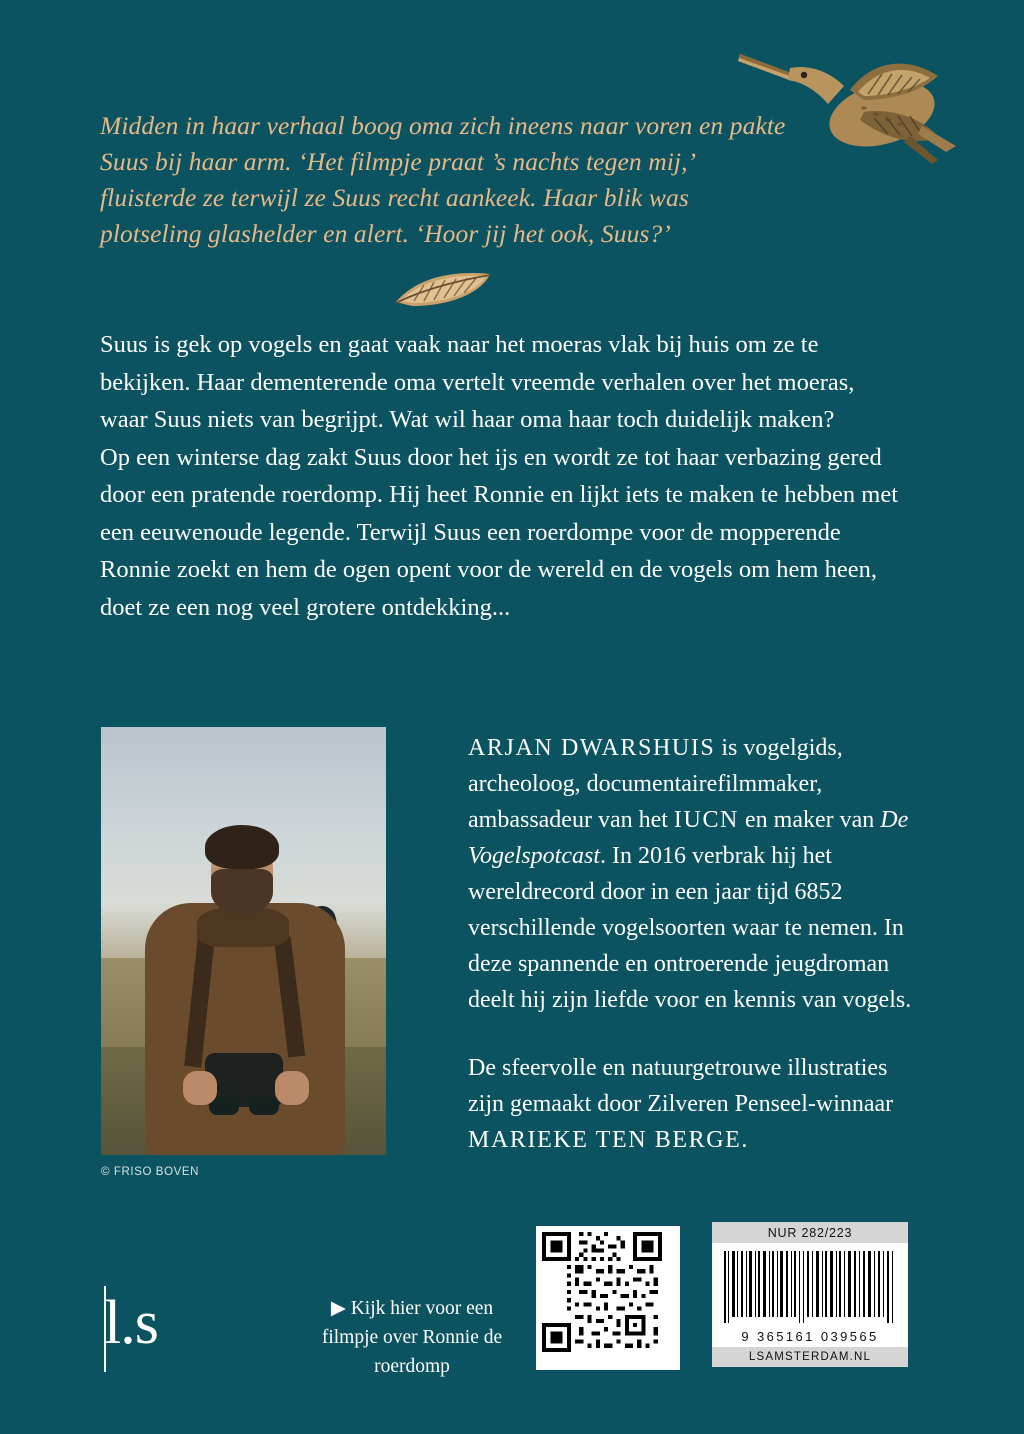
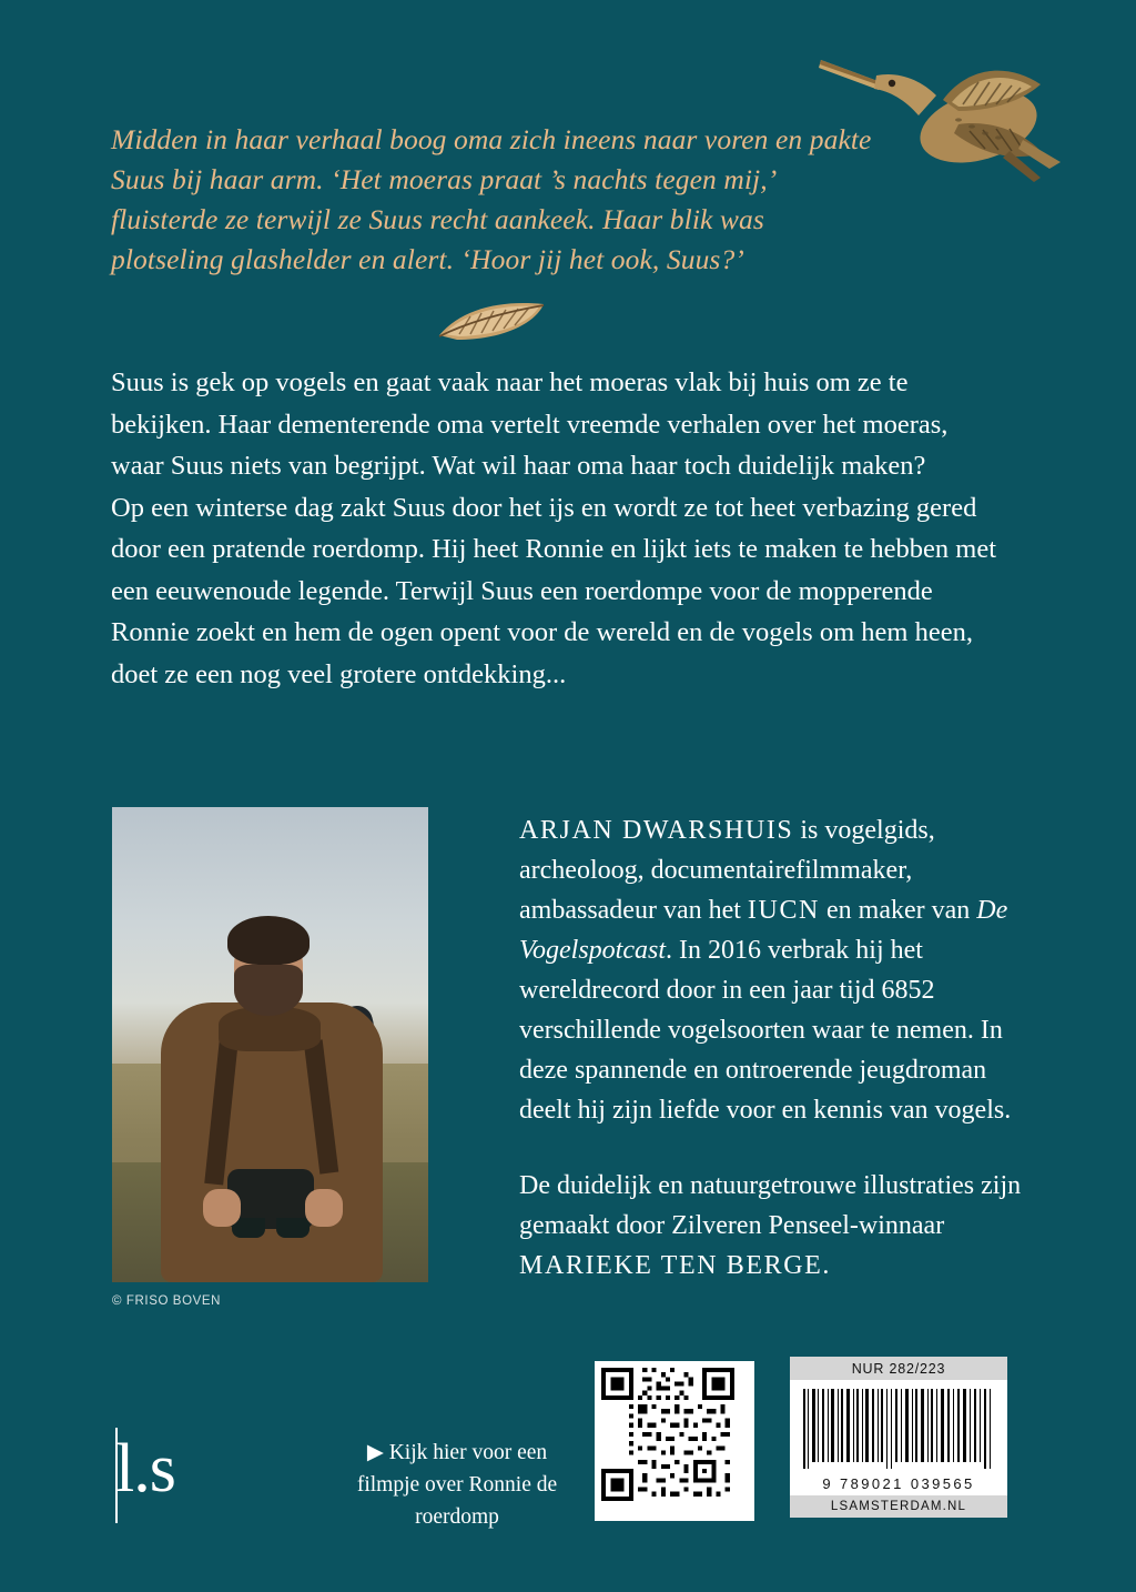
- Midden in haar verhaal boog oma zich ineens naar voren en pakte Suus bij haar arm. ‘Het filmpje praat ’s nachts tegen mij,’ fluisterde ze terwijl ze Suus recht aankeek. Haar blik was plotseling glashelder en alert. ‘Hoor jij het ook, Suus?’
+ Midden in haar verhaal boog oma zich ineens naar voren en pakte Suus bij haar arm. ‘Het moeras praat ’s nachts tegen mij,’ fluisterde ze terwijl ze Suus recht aankeek. Haar blik was plotseling glashelder en alert. ‘Hoor jij het ook, Suus?’
  Suus is gek op vogels en gaat vaak naar het moeras vlak bij huis om ze te bekijken. Haar dementerende oma vertelt vreemde verhalen over het moeras, waar Suus niets van begrijpt. Wat wil haar oma haar toch duidelijk maken?
- Op een winterse dag zakt Suus door het ijs en wordt ze tot haar verbazing gered door een pratende roerdomp. Hij heet Ronnie en lijkt iets te maken te hebben met een eeuwenoude legende. Terwijl Suus een roerdompe voor de mopperende Ronnie zoekt en hem de ogen opent voor de wereld en de vogels om hem heen, doet ze een nog veel grotere ontdekking...
+ Op een winterse dag zakt Suus door het ijs en wordt ze tot heet verbazing gered door een pratende roerdomp. Hij heet Ronnie en lijkt iets te maken te hebben met een eeuwenoude legende. Terwijl Suus een roerdompe voor de mopperende Ronnie zoekt en hem de ogen opent voor de wereld en de vogels om hem heen, doet ze een nog veel grotere ontdekking...
  © FRISO BOVEN
  ARJAN DWARSHUIS is vogelgids, archeoloog, documentairefilmmaker, ambassadeur van het IUCN en maker van De Vogelspotcast. In 2016 verbrak hij het wereldrecord door in een jaar tijd 6852 verschillende vogelsoorten waar te nemen. In deze spannende en ontroerende jeugdroman deelt hij zijn liefde voor en kennis van vogels.
- De sfeervolle en natuurgetrouwe illustraties zijn gemaakt door Zilveren Penseel-winnaar MARIEKE TEN BERGE.
+ De duidelijk en natuurgetrouwe illustraties zijn gemaakt door Zilveren Penseel-winnaar MARIEKE TEN BERGE.
  l.s
  ▶ Kijk hier voor een filmpje over Ronnie de roerdomp
  NUR 282/223
- 9 365161 039565
+ 9 789021 039565
  LSAMSTERDAM.NL
